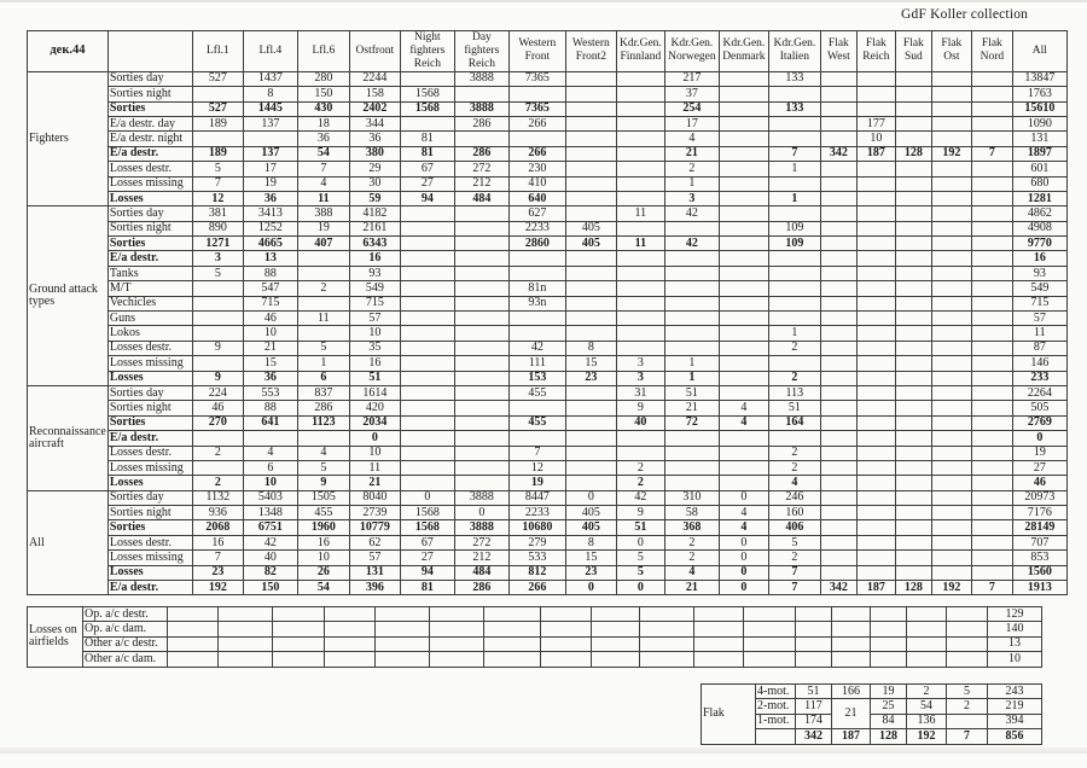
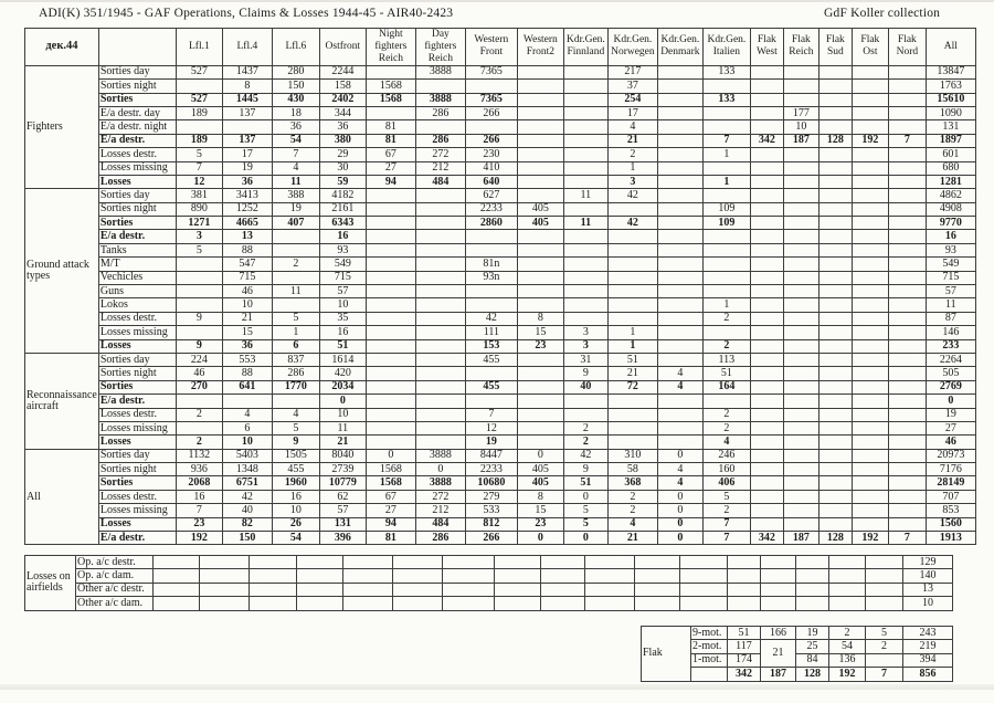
+ ADI(K) 351/1945 - GAF Operations, Claims & Losses 1944-45 - AIR40-2423
  GdF Koller collection
  дек.44		Lfl.1	Lfl.4	Lfl.6	Ostfront	Night fighters Reich	Day fighters Reich	Western Front	Western Front2	Kdr.Gen. Finnland	Kdr.Gen. Norwegen	Kdr.Gen. Denmark	Kdr.Gen. Italien	Flak West	Flak Reich	Flak Sud	Flak Ost	Flak Nord	All
  Fighters	Sorties day	527	1437	280	2244		3888	7365			217		133						13847
  Sorties night		8	150	158	1568					37								1763
  Sorties	527	1445	430	2402	1568	3888	7365			254		133						15610
  E/a destr. day	189	137	18	344		286	266			17				177				1090
  E/a destr. night			36	36	81					4				10				131
  E/a destr.	189	137	54	380	81	286	266			21		7	342	187	128	192	7	1897
  Losses destr.	5	17	7	29	67	272	230			2		1						601
  Losses missing	7	19	4	30	27	212	410			1								680
  Losses	12	36	11	59	94	484	640			3		1						1281
  Ground attack types	Sorties day	381	3413	388	4182			627		11	42								4862
  Sorties night	890	1252	19	2161			2233	405				109						4908
  Sorties	1271	4665	407	6343			2860	405	11	42		109						9770
  E/a destr.	3	13		16														16
  Tanks	5	88		93														93
  M/T		547	2	549			81n											549
  Vechicles		715		715			93n											715
  Guns		46	11	57														57
  Lokos		10		10								1						11
  Losses destr.	9	21	5	35			42	8				2						87
  Losses missing		15	1	16			111	15	3	1								146
  Losses	9	36	6	51			153	23	3	1		2						233
  Reconnaissance aircraft	Sorties day	224	553	837	1614			455		31	51		113						2264
  Sorties night	46	88	286	420					9	21	4	51						505
- Sorties	270	641	1123	2034			455		40	72	4	164						2769
+ Sorties	270	641	1770	2034			455		40	72	4	164						2769
  E/a destr.				0														0
  Losses destr.	2	4	4	10			7					2						19
  Losses missing		6	5	11			12		2			2						27
  Losses	2	10	9	21			19		2			4						46
  All	Sorties day	1132	5403	1505	8040	0	3888	8447	0	42	310	0	246						20973
  Sorties night	936	1348	455	2739	1568	0	2233	405	9	58	4	160						7176
  Sorties	2068	6751	1960	10779	1568	3888	10680	405	51	368	4	406						28149
  Losses destr.	16	42	16	62	67	272	279	8	0	2	0	5						707
  Losses missing	7	40	10	57	27	212	533	15	5	2	0	2						853
  Losses	23	82	26	131	94	484	812	23	5	4	0	7						1560
  E/a destr.	192	150	54	396	81	286	266	0	0	21	0	7	342	187	128	192	7	1913
  Losses on airfields	Op. a/c destr.																		129
  Op. a/c dam.																		140
  Other a/c destr.																		13
  Other a/c dam.																		10
- Flak	4-mot.	51	166	19	2	5	243
+ Flak	9-mot.	51	166	19	2	5	243
  2-mot.	117	21	25	54	2	219
  1-mot.	174	84	136		394
  	342	187	128	192	7	856
